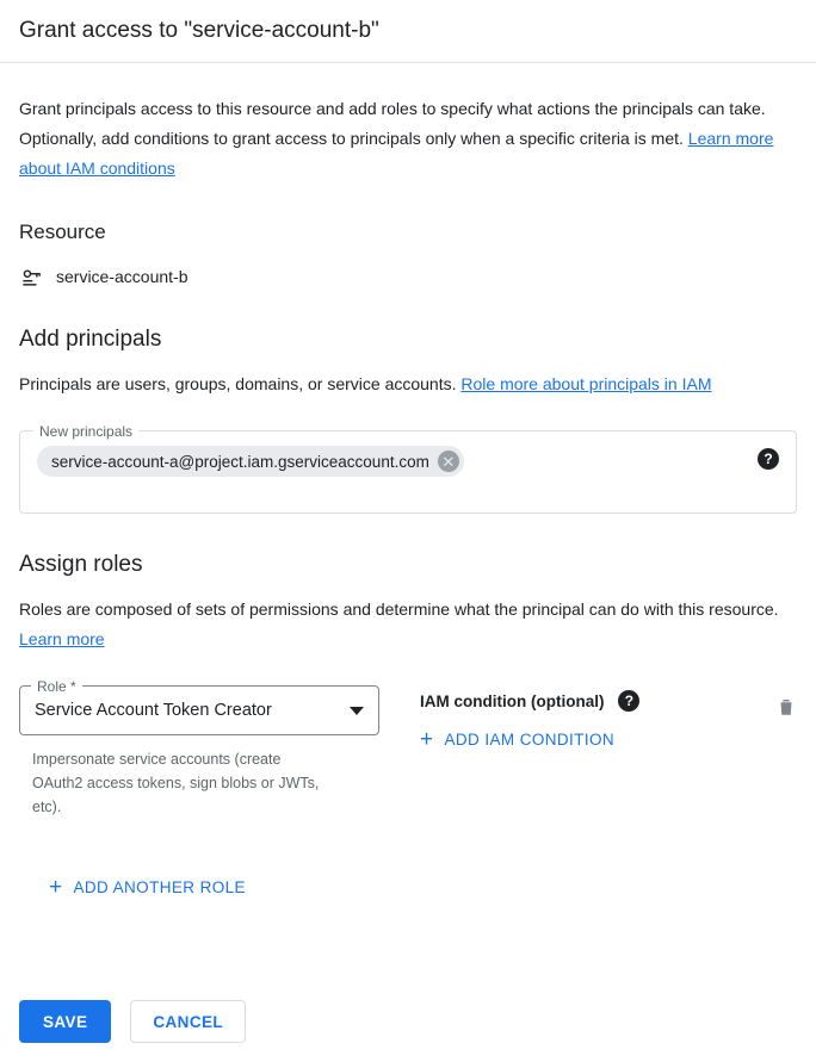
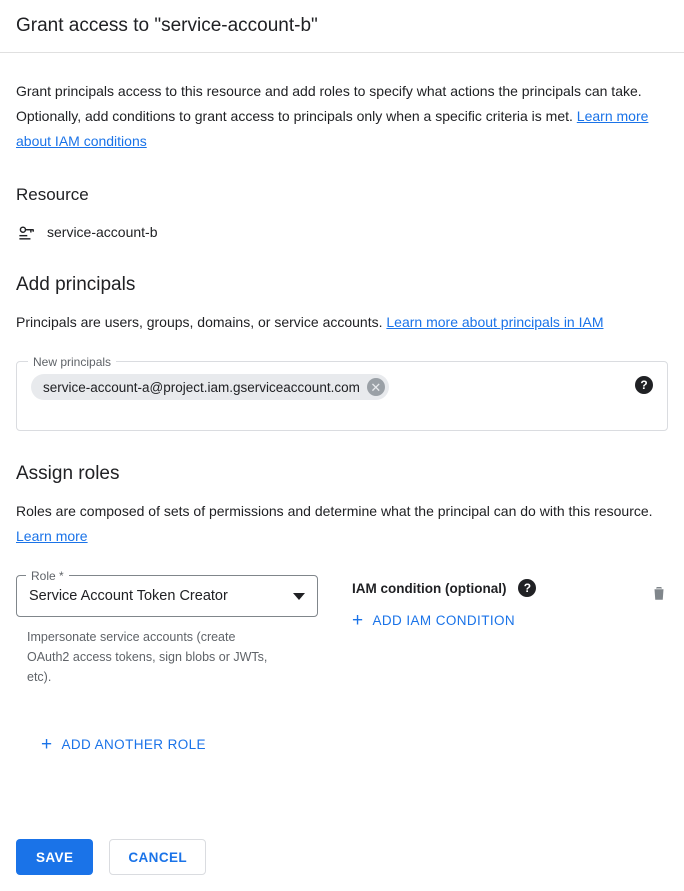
  Grant access to "service-account-b"
  Grant principals access to this resource and add roles to specify what actions the principals can take. Optionally, add conditions to grant access to principals only when a specific criteria is met. Learn more about IAM conditions
  Resource
  service-account-b
  Add principals
- Principals are users, groups, domains, or service accounts. Role more about principals in IAM
+ Principals are users, groups, domains, or service accounts. Learn more about principals in IAM
  New principals
  service-account-a@project.iam.gserviceaccount.com
  ✕
  ?
  Assign roles
  Roles are composed of sets of permissions and determine what the principal can do with this resource. Learn more
  Role *
  Service Account Token Creator
  Impersonate service accounts (create OAuth2 access tokens, sign blobs or JWTs, etc).
  IAM condition (optional)
  ?
  +
  ADD IAM CONDITION
  +
  ADD ANOTHER ROLE
  SAVE
  CANCEL
